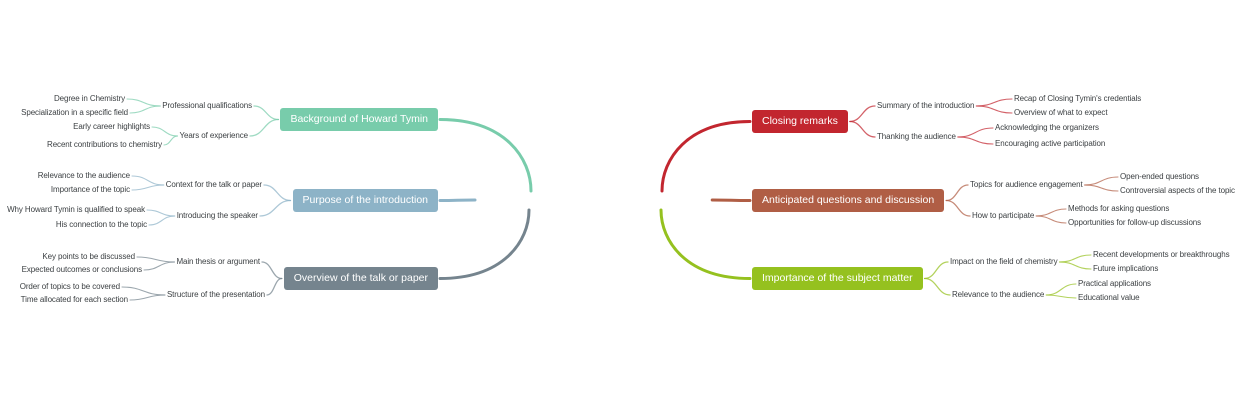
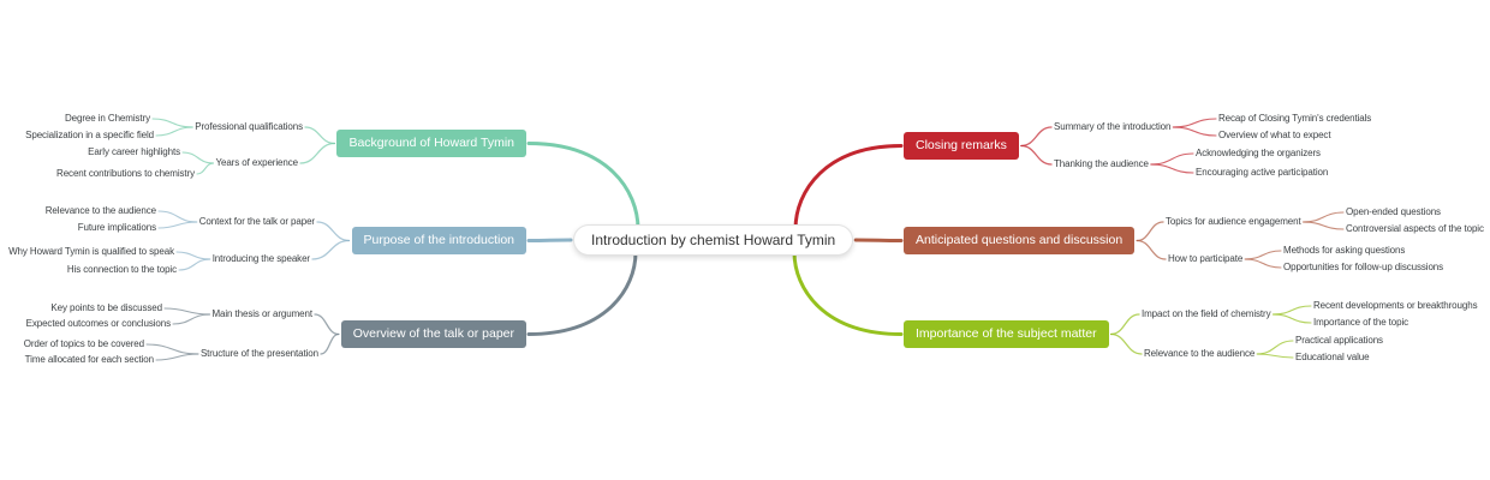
  Background of Howard Tymin
  Professional qualifications
  Degree in Chemistry
  Specialization in a specific field
  Years of experience
  Early career highlights
  Recent contributions to chemistry
  Purpose of the introduction
  Context for the talk or paper
  Relevance to the audience
- Importance of the topic
+ Future implications
  Introducing the speaker
  Why Howard Tymin is qualified to speak
  His connection to the topic
  Overview of the talk or paper
  Main thesis or argument
  Key points to be discussed
  Expected outcomes or conclusions
  Structure of the presentation
  Order of topics to be covered
  Time allocated for each section
  Closing remarks
  Summary of the introduction
  Recap of Closing Tymin's credentials
  Overview of what to expect
  Thanking the audience
  Acknowledging the organizers
  Encouraging active participation
  Anticipated questions and discussion
  Topics for audience engagement
  Open-ended questions
  Controversial aspects of the topic
  How to participate
  Methods for asking questions
  Opportunities for follow-up discussions
  Importance of the subject matter
  Impact on the field of chemistry
  Recent developments or breakthroughs
- Future implications
+ Importance of the topic
  Relevance to the audience
  Practical applications
  Educational value
+ Introduction by chemist Howard Tymin
